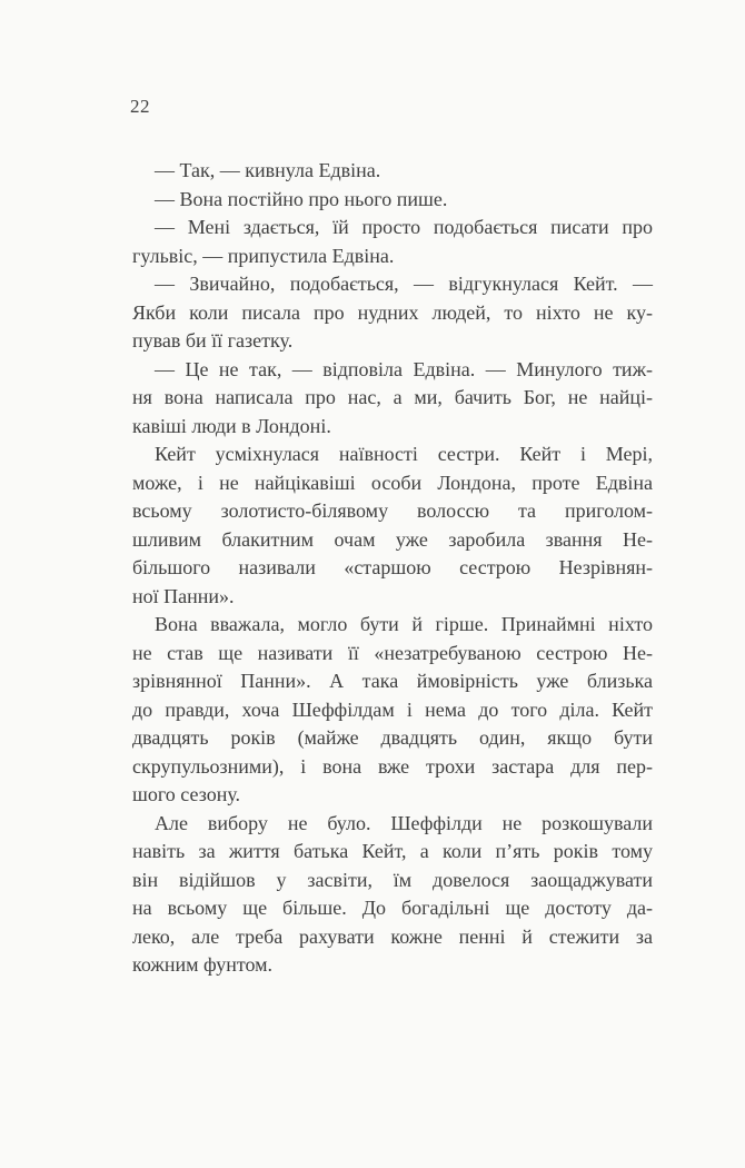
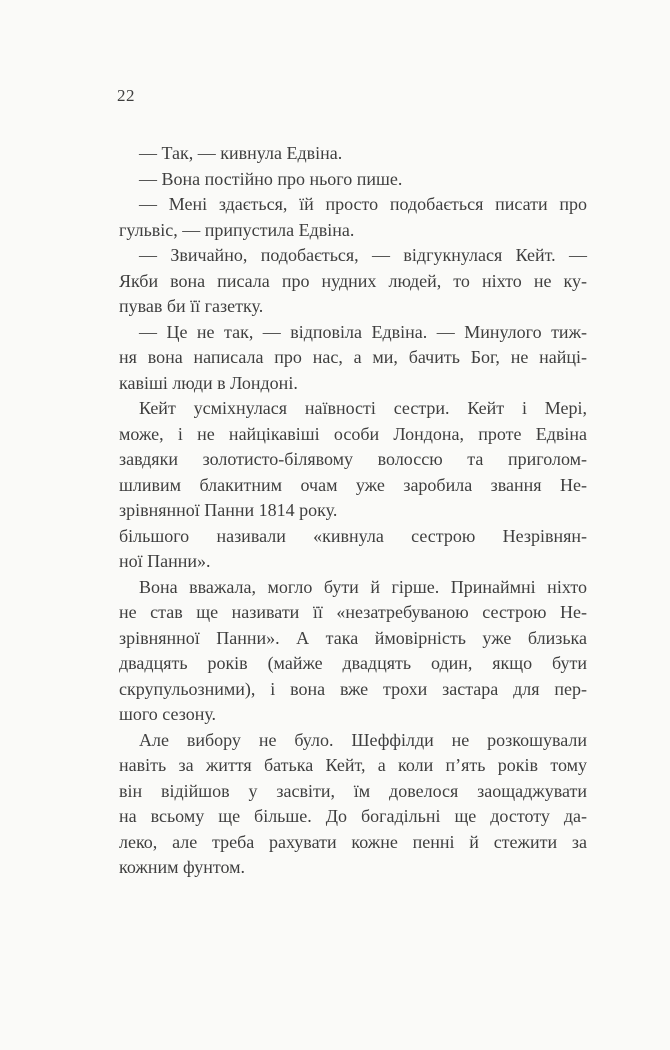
  22
  — Так, — кивнула Едвіна.
  — Вона постійно про нього пише.
  — Мені здається, їй просто подобається писати про
  гульвіс, — припустила Едвіна.
  — Звичайно, подобається, — відгукнулася Кейт. —
- Якби коли писала про нудних людей, то ніхто не ку-
+ Якби вона писала про нудних людей, то ніхто не ку-
  пував би її газетку.
  — Це не так, — відповіла Едвіна. — Минулого тиж-
  ня вона написала про нас, а ми, бачить Бог, не найці-
  кавіші люди в Лондоні.
  Кейт усміхнулася наївності сестри. Кейт і Мері,
  може, і не найцікавіші особи Лондона, проте Едвіна
- всьому золотисто-білявому волоссю та приголом-
+ завдяки золотисто-білявому волоссю та приголом-
  шливим блакитним очам уже заробила звання Не-
+ зрівнянної Панни 1814 року.
- більшого називали «старшою сестрою Незрівнян-
+ більшого називали «кивнула сестрою Незрівнян-
  ної Панни».
  Вона вважала, могло бути й гірше. Принаймні ніхто
  не став ще називати її «незатребуваною сестрою Не-
  зрівнянної Панни». А така ймовірність уже близька
- до правди, хоча Шеффілдам і нема до того діла. Кейт
  двадцять років (майже двадцять один, якщо бути
  скрупульозними), і вона вже трохи застара для пер-
  шого сезону.
  Але вибору не було. Шеффілди не розкошували
  навіть за життя батька Кейт, а коли п’ять років тому
  він відійшов у засвіти, їм довелося заощаджувати
  на всьому ще більше. До богадільні ще достоту да-
  леко, але треба рахувати кожне пенні й стежити за
  кожним фунтом.
